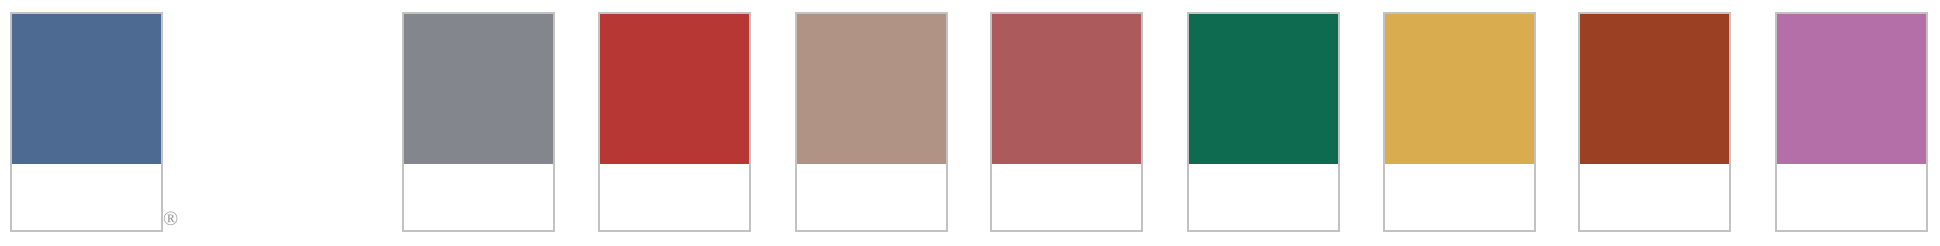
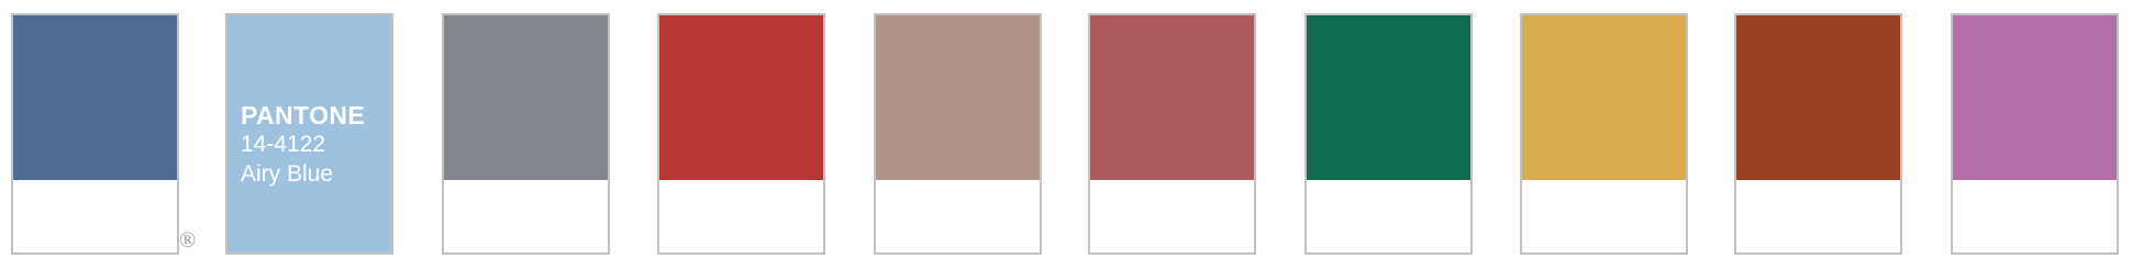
+ PANTONE
+ 14-4122
+ Airy Blue
  ®
